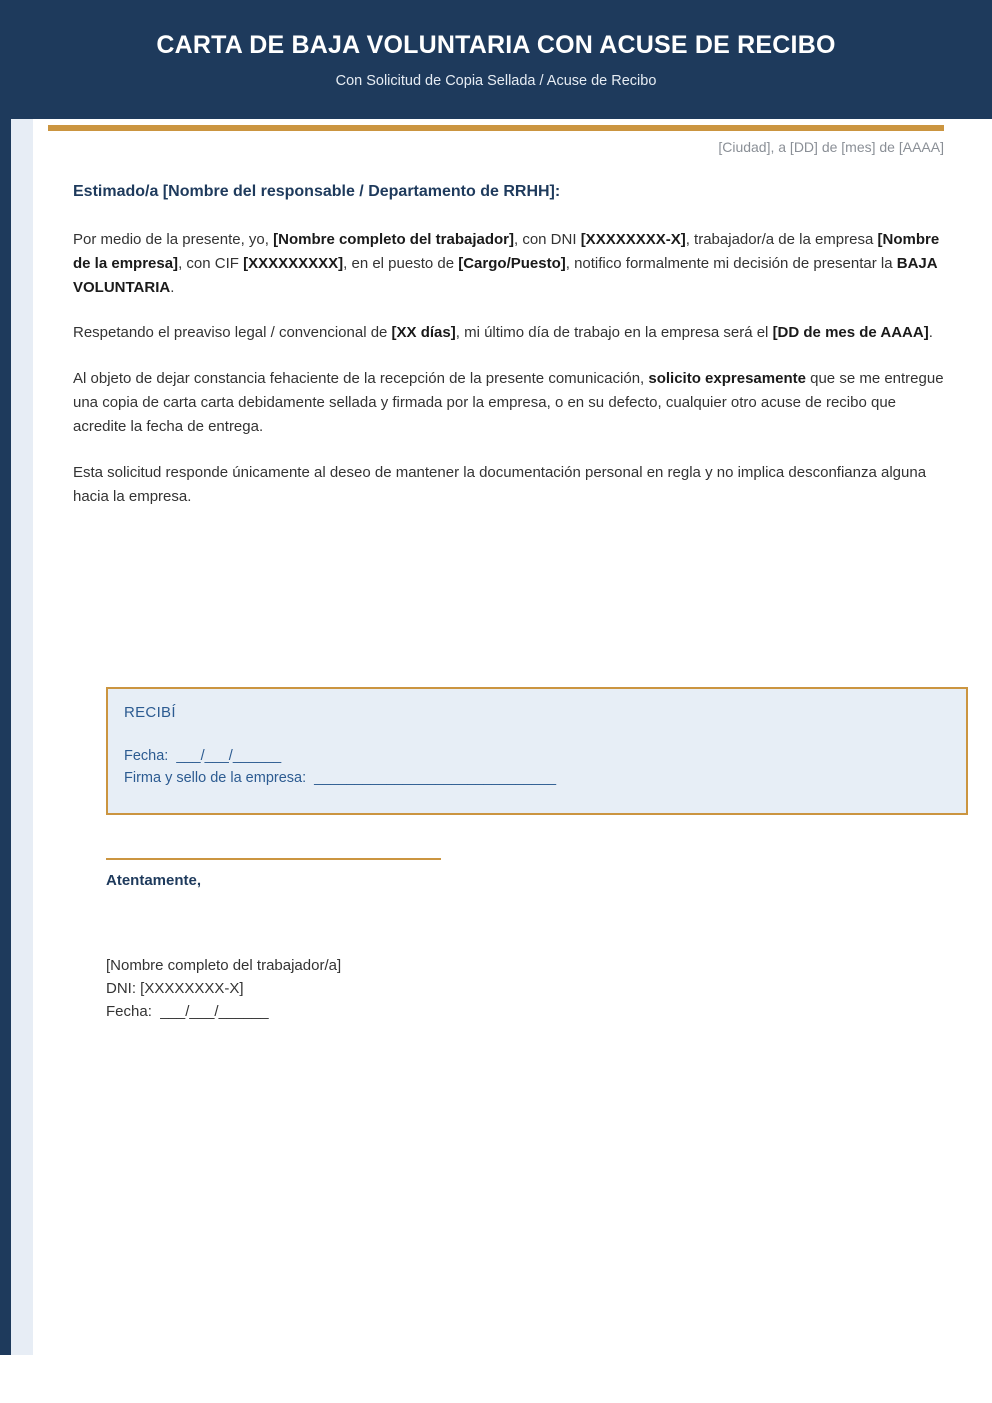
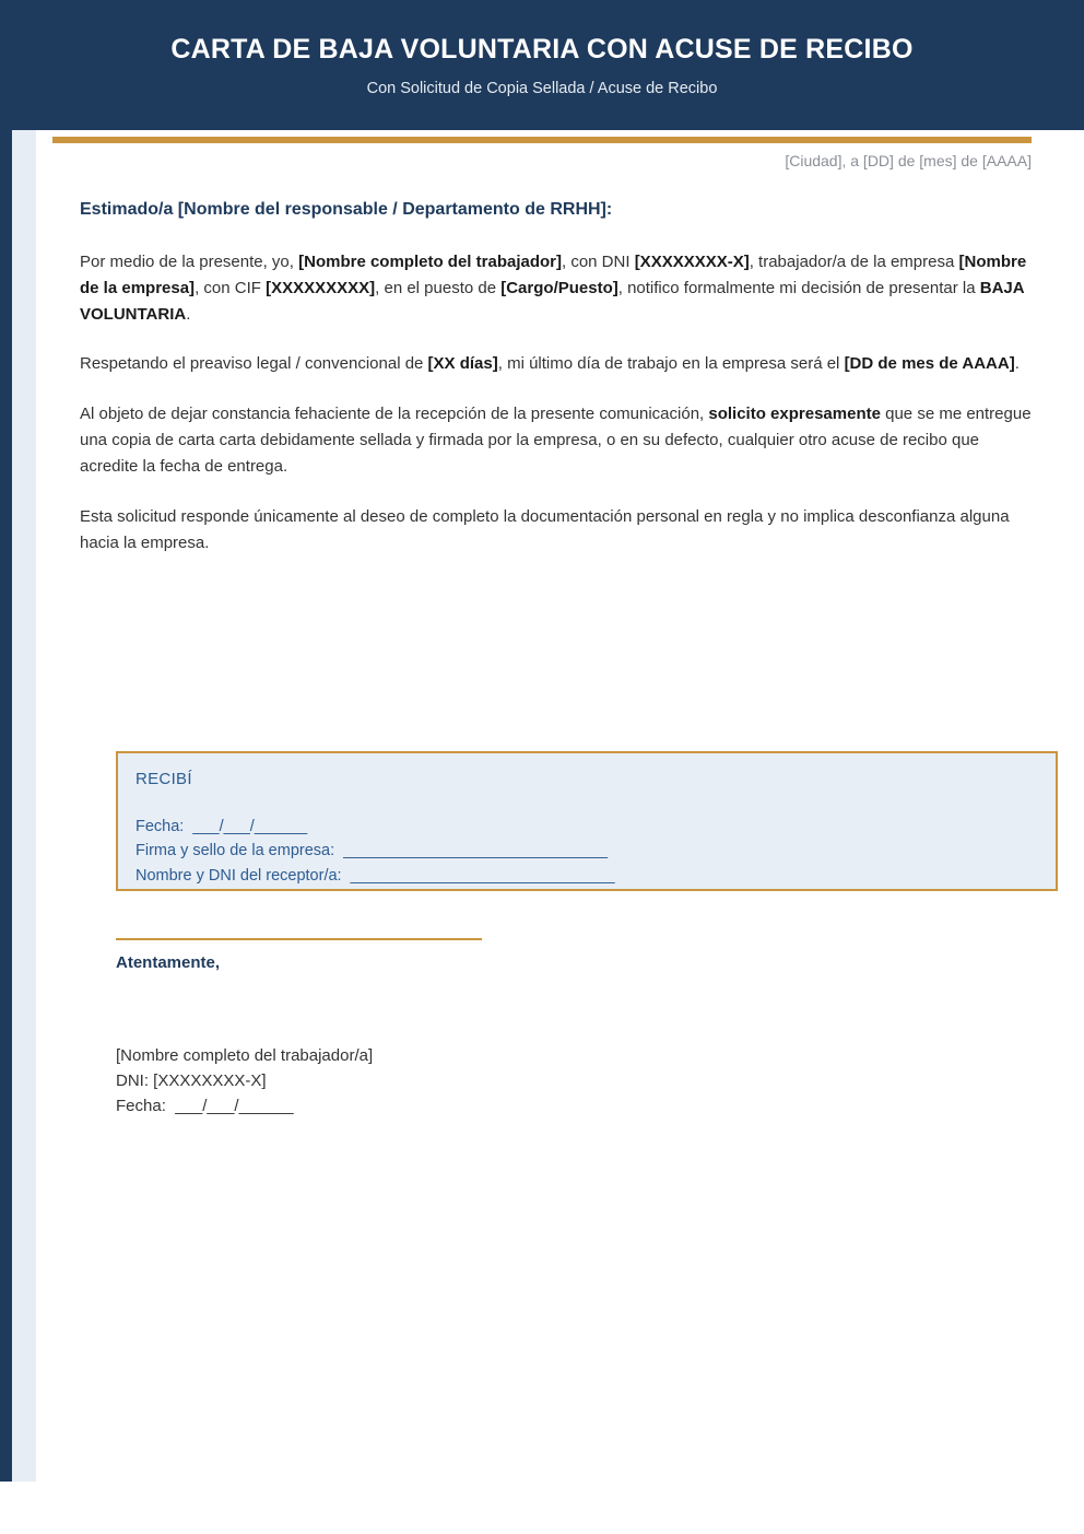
  CARTA DE BAJA VOLUNTARIA CON ACUSE DE RECIBO
  Con Solicitud de Copia Sellada / Acuse de Recibo
  [Ciudad], a [DD] de [mes] de [AAAA]
  Estimado/a [Nombre del responsable / Departamento de RRHH]:
  Por medio de la presente, yo, [Nombre completo del trabajador], con DNI [XXXXXXXX-X], trabajador/a de la empresa [Nombre de la empresa], con CIF [XXXXXXXXX], en el puesto de [Cargo/Puesto], notifico formalmente mi decisión de presentar la BAJA VOLUNTARIA.
  Respetando el preaviso legal / convencional de [XX días], mi último día de trabajo en la empresa será el [DD de mes de AAAA].
  Al objeto de dejar constancia fehaciente de la recepción de la presente comunicación, solicito expresamente que se me entregue una copia de carta carta debidamente sellada y firmada por la empresa, o en su defecto, cualquier otro acuse de recibo que acredite la fecha de entrega.
- Esta solicitud responde únicamente al deseo de mantener la documentación personal en regla y no implica desconfianza alguna hacia la empresa.
+ Esta solicitud responde únicamente al deseo de completo la documentación personal en regla y no implica desconfianza alguna hacia la empresa.
  RECIBÍ
  Fecha: ___/___/______
  Firma y sello de la empresa: ______________________________
+ Nombre y DNI del receptor/a: ______________________________
  Atentamente,
  [Nombre completo del trabajador/a]
  DNI: [XXXXXXXX-X]
  Fecha: ___/___/______
